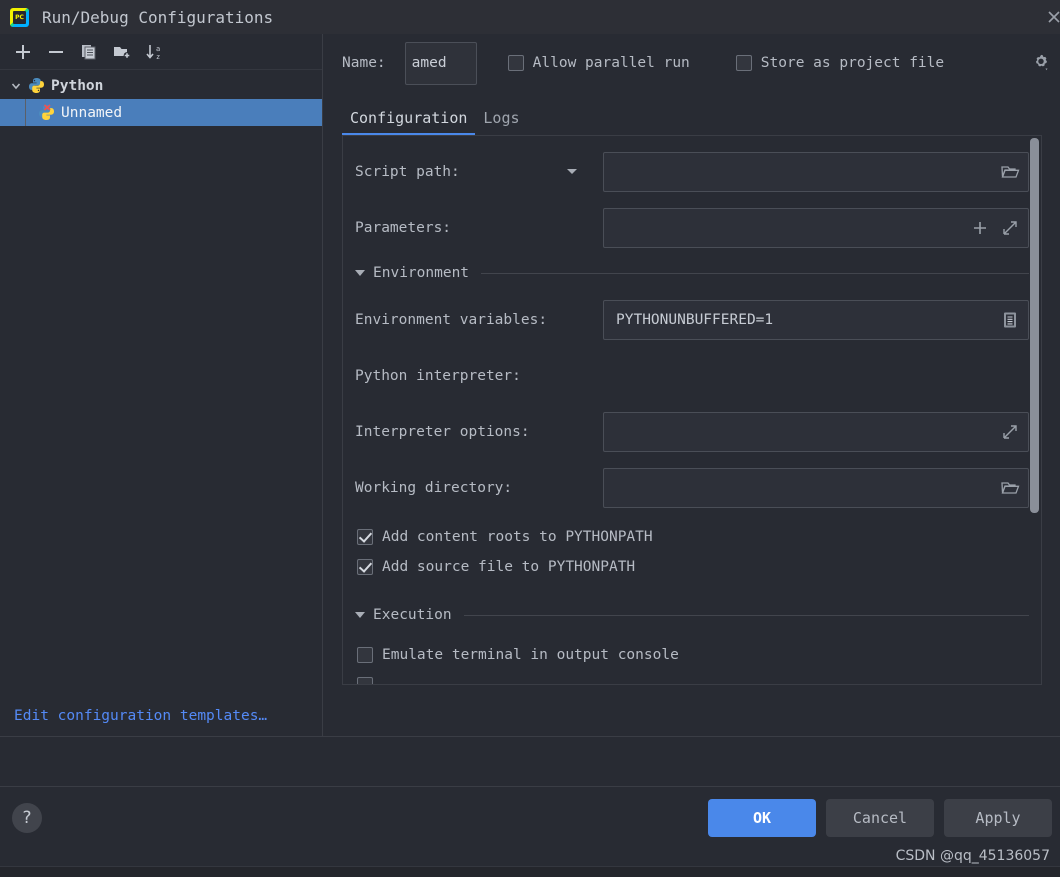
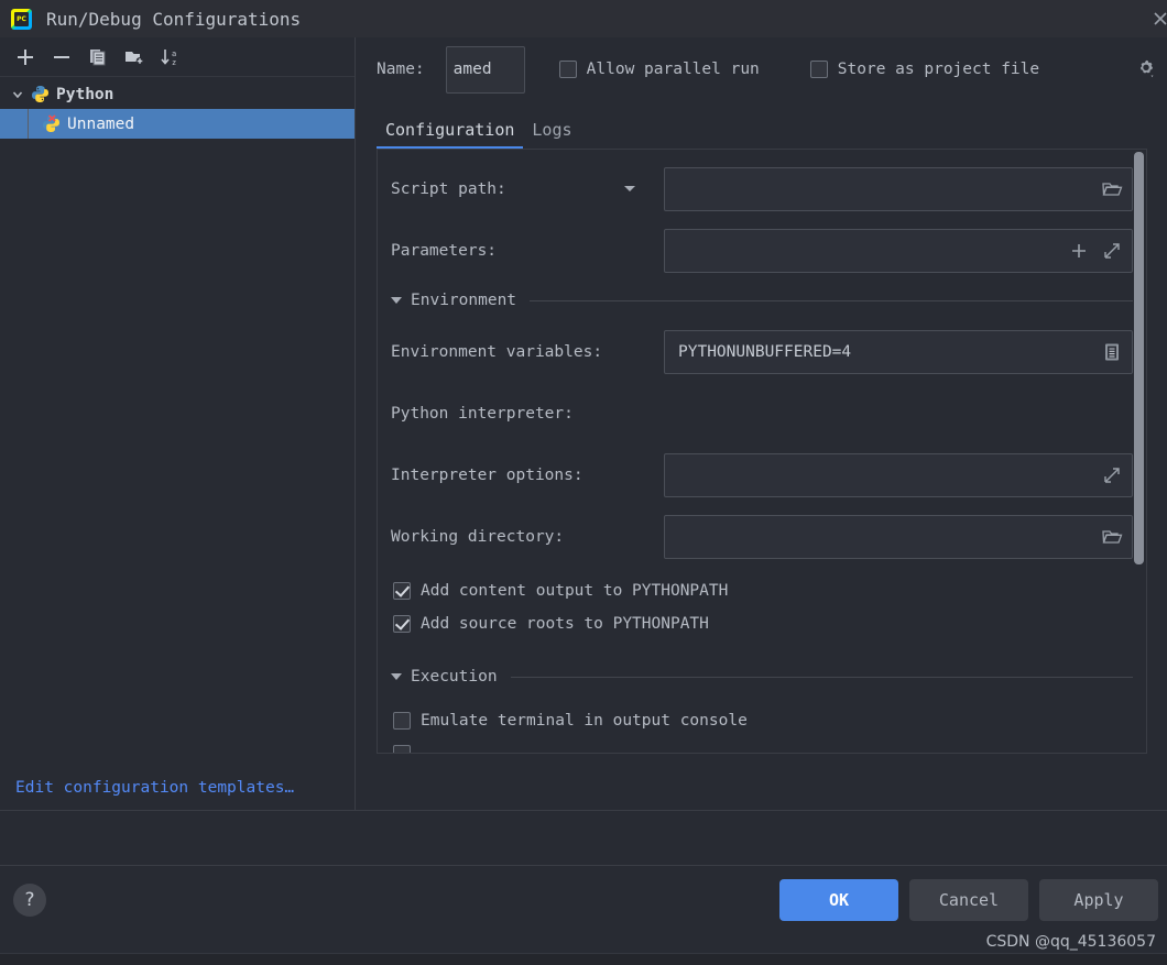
  Run/Debug Configurations
  a
  z
  Python
  Unnamed
  Edit configuration templates…
  Name:
  amed
  Allow parallel run
  Store as project file
  Configuration
  Logs
  Script path:
  Parameters:
  Environment
  Environment variables:
- PYTHONUNBUFFERED=1
+ PYTHONUNBUFFERED=4
  Python interpreter:
  Interpreter options:
  Working directory:
- Add content roots to PYTHONPATH
+ Add content output to PYTHONPATH
- Add source file to PYTHONPATH
+ Add source roots to PYTHONPATH
  Execution
  Emulate terminal in output console
  ?
  OK
  Cancel
  Apply
  CSDN @qq_45136057
